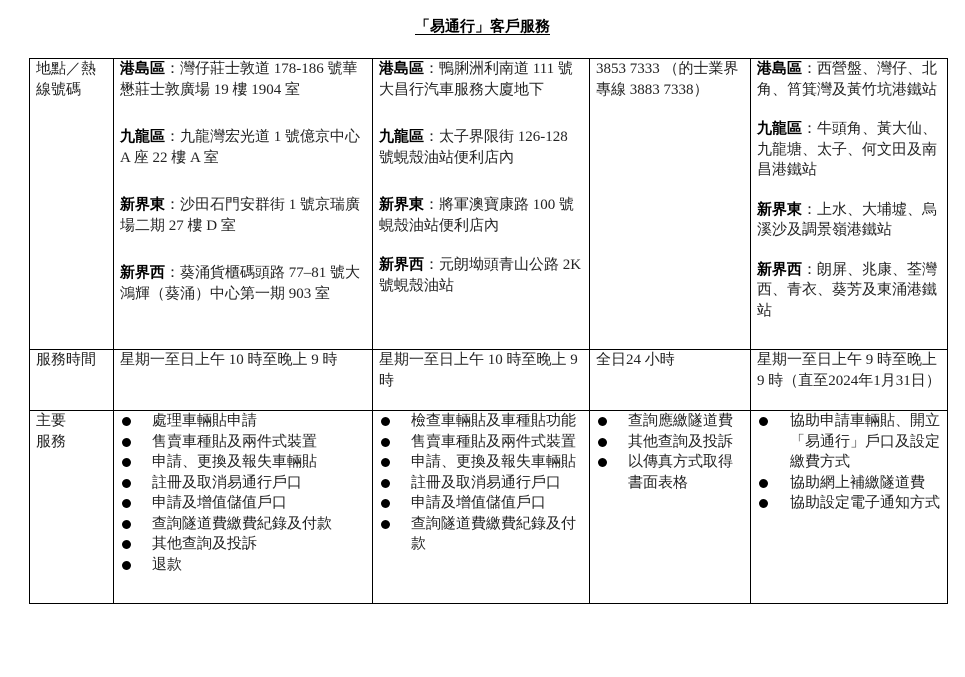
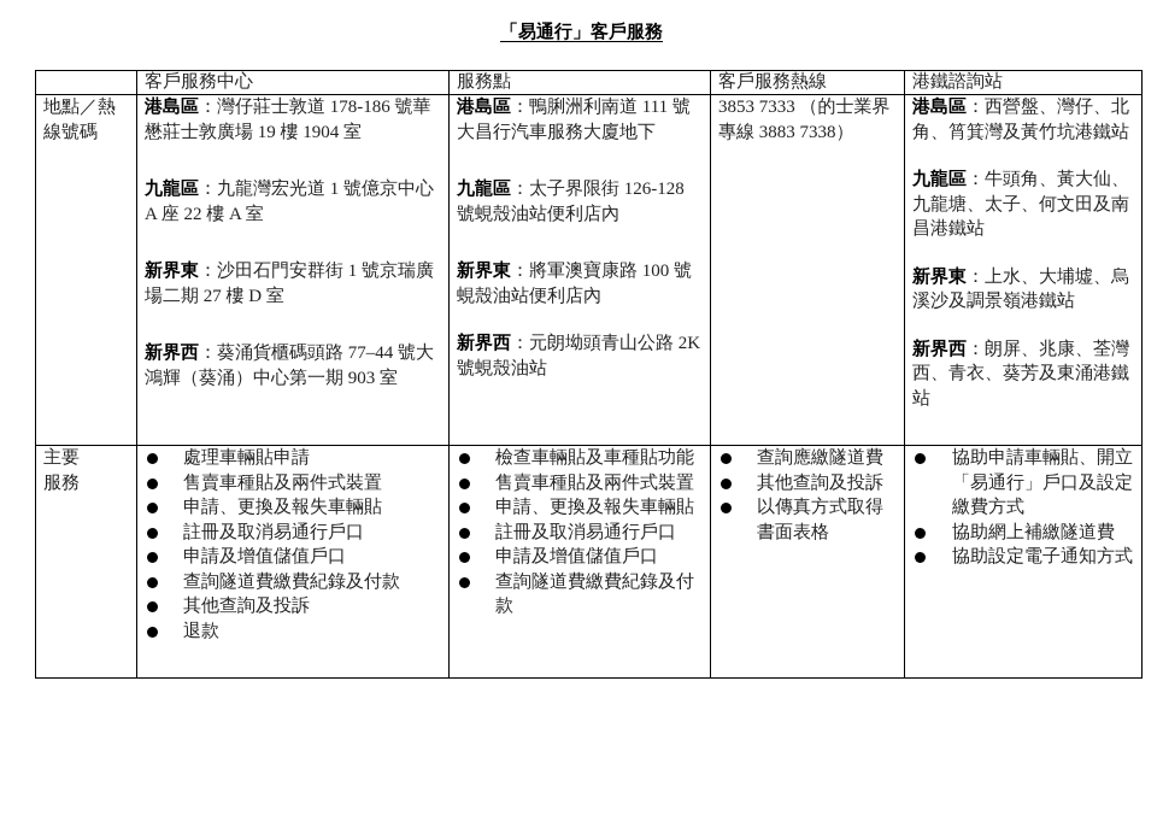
  「易通行」客戶服務
+ 	客戶服務中心	服務點	客戶服務熱線	港鐵諮詢站
- 地點／熱線號碼	港島區：灣仔莊士敦道 178-186 號華懋莊士敦廣場 19 樓 1904 室 九龍區：九龍灣宏光道 1 號億京中心 A 座 22 樓 A 室 新界東：沙田石門安群街 1 號京瑞廣場二期 27 樓 D 室 新界西：葵涌貨櫃碼頭路 77–81 號大鴻輝（葵涌）中心第一期 903 室	港島區：鴨脷洲利南道 111 號大昌行汽車服務大廈地下 九龍區：太子界限街 126-128 號蜆殼油站便利店內 新界東：將軍澳寶康路 100 號蜆殼油站便利店內 新界西：元朗坳頭青山公路 2K 號蜆殼油站	3853 7333 （的士業界專線 3883 7338）	港島區：西營盤、灣仔、北角、筲箕灣及黃竹坑港鐵站 九龍區：牛頭角、黃大仙、九龍塘、太子、何文田及南昌港鐵站 新界東：上水、大埔墟、烏溪沙及調景嶺港鐵站 新界西：朗屏、兆康、荃灣西、青衣、葵芳及東涌港鐵站
+ 地點／熱線號碼	港島區：灣仔莊士敦道 178-186 號華懋莊士敦廣場 19 樓 1904 室 九龍區：九龍灣宏光道 1 號億京中心 A 座 22 樓 A 室 新界東：沙田石門安群街 1 號京瑞廣場二期 27 樓 D 室 新界西：葵涌貨櫃碼頭路 77–44 號大鴻輝（葵涌）中心第一期 903 室	港島區：鴨脷洲利南道 111 號大昌行汽車服務大廈地下 九龍區：太子界限街 126-128 號蜆殼油站便利店內 新界東：將軍澳寶康路 100 號蜆殼油站便利店內 新界西：元朗坳頭青山公路 2K 號蜆殼油站	3853 7333 （的士業界專線 3883 7338）	港島區：西營盤、灣仔、北角、筲箕灣及黃竹坑港鐵站 九龍區：牛頭角、黃大仙、九龍塘、太子、何文田及南昌港鐵站 新界東：上水、大埔墟、烏溪沙及調景嶺港鐵站 新界西：朗屏、兆康、荃灣西、青衣、葵芳及東涌港鐵站
- 服務時間	星期一至日上午 10 時至晚上 9 時	星期一至日上午 10 時至晚上 9 時	全日24 小時	星期一至日上午 9 時至晚上 9 時（直至2024年1月31日）
  主要服務	處理車輛貼申請 售賣車種貼及兩件式裝置 申請、更換及報失車輛貼 註冊及取消易通行戶口 申請及增值儲值戶口 查詢隧道費繳費紀錄及付款 其他查詢及投訴 退款	檢查車輛貼及車種貼功能 售賣車種貼及兩件式裝置 申請、更換及報失車輛貼 註冊及取消易通行戶口 申請及增值儲值戶口 查詢隧道費繳費紀錄及付款	查詢應繳隧道費 其他查詢及投訴 以傳真方式取得書面表格	協助申請車輛貼、開立「易通行」戶口及設定繳費方式 協助網上補繳隧道費 協助設定電子通知方式
